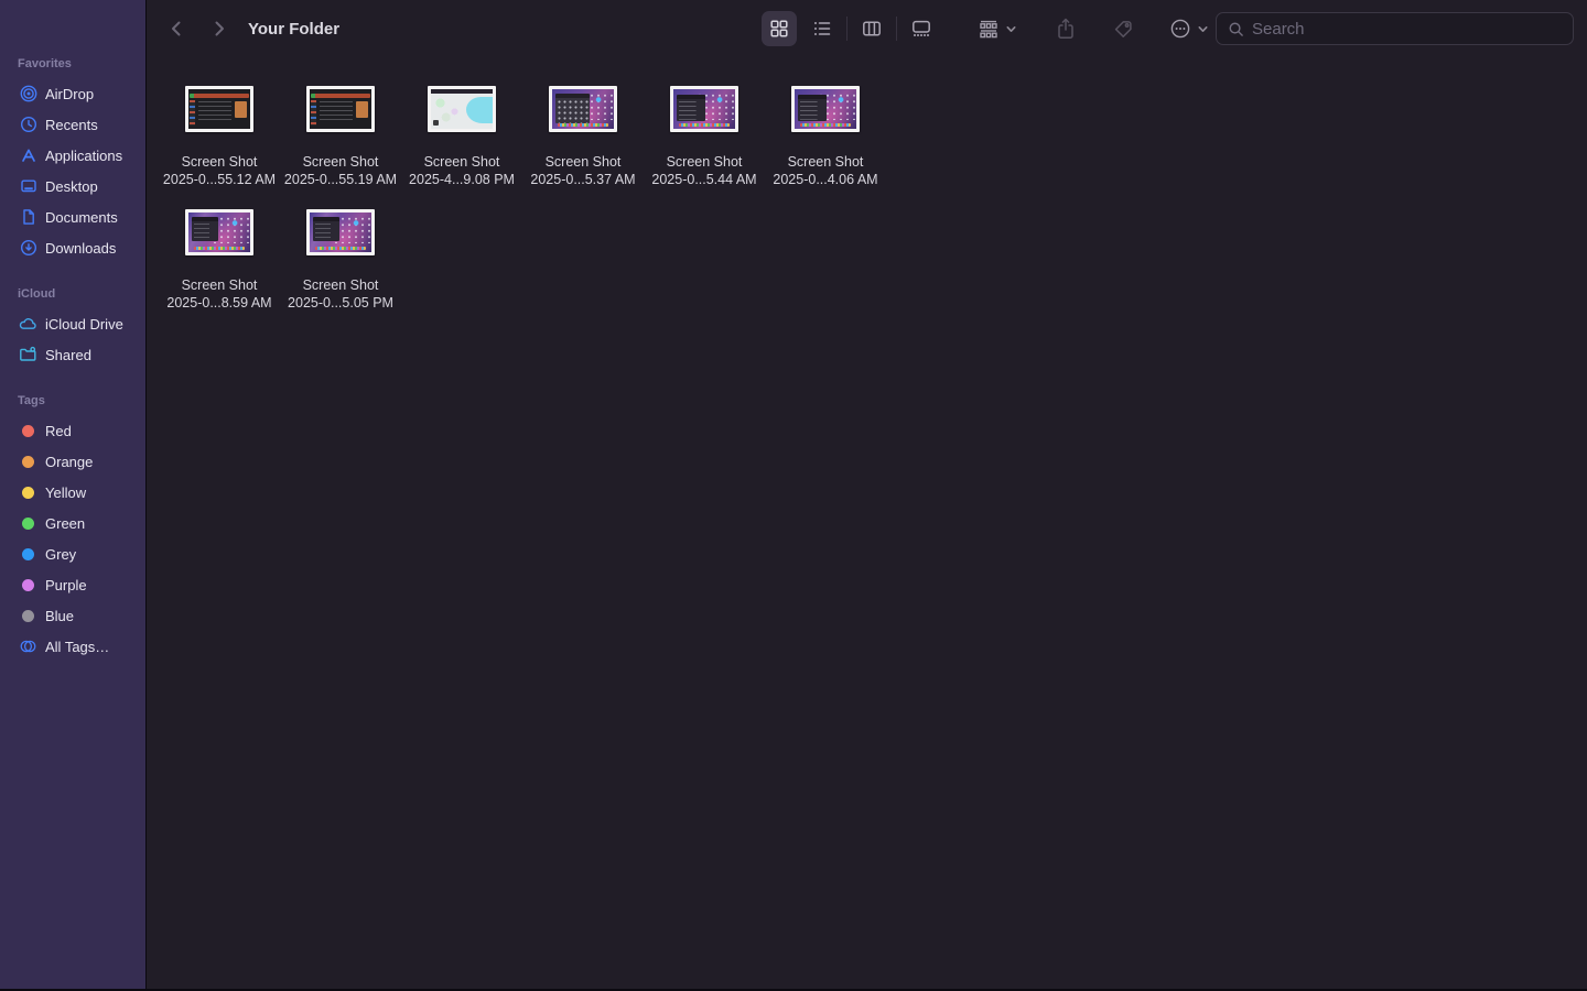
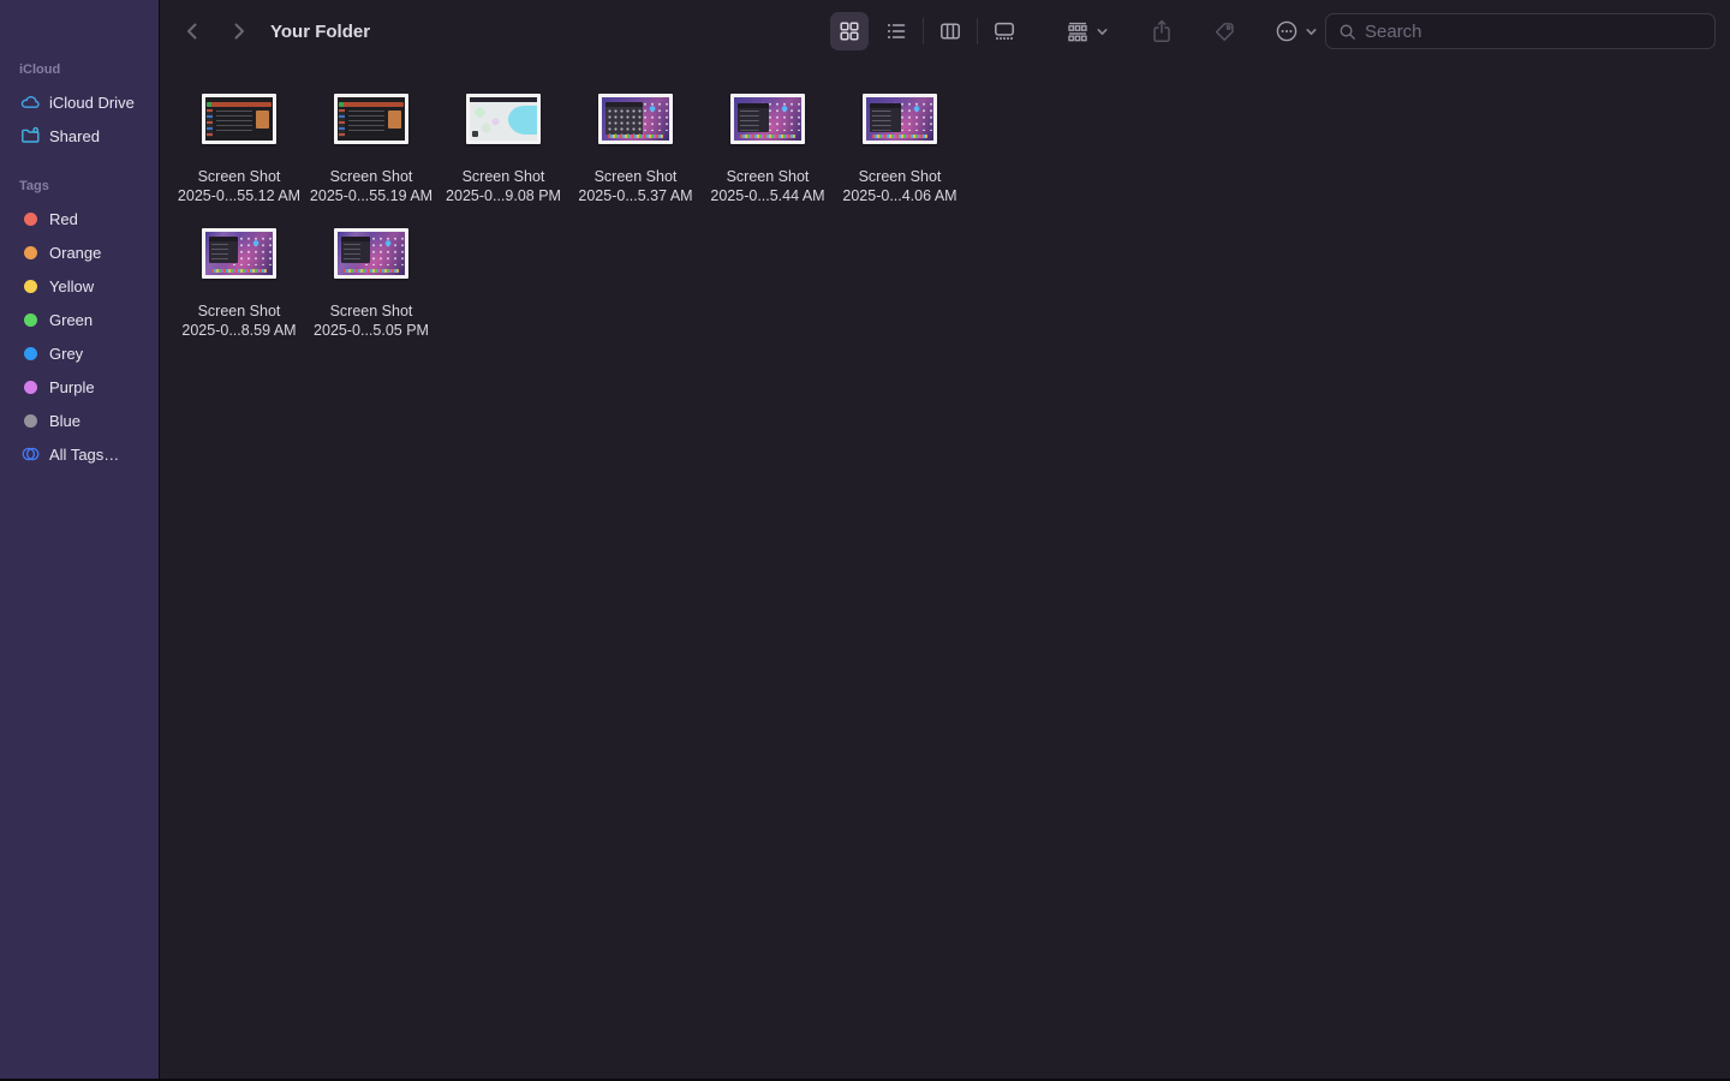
- Favorites
- AirDrop
- Recents
- Applications
- Desktop
- Documents
- Downloads
  iCloud
  iCloud Drive
  Shared
  Tags
  Red
  Orange
  Yellow
  Green
  Grey
  Purple
  Blue
  All Tags…
  Your Folder
  Search
  Screen Shot
  2025-0...55.12 AM
  Screen Shot
  2025-0...55.19 AM
  Screen Shot
- 2025-4...9.08 PM
+ 2025-0...9.08 PM
  Screen Shot
  2025-0...5.37 AM
  Screen Shot
  2025-0...5.44 AM
  Screen Shot
  2025-0...4.06 AM
  Screen Shot
  2025-0...8.59 AM
  Screen Shot
  2025-0...5.05 PM
